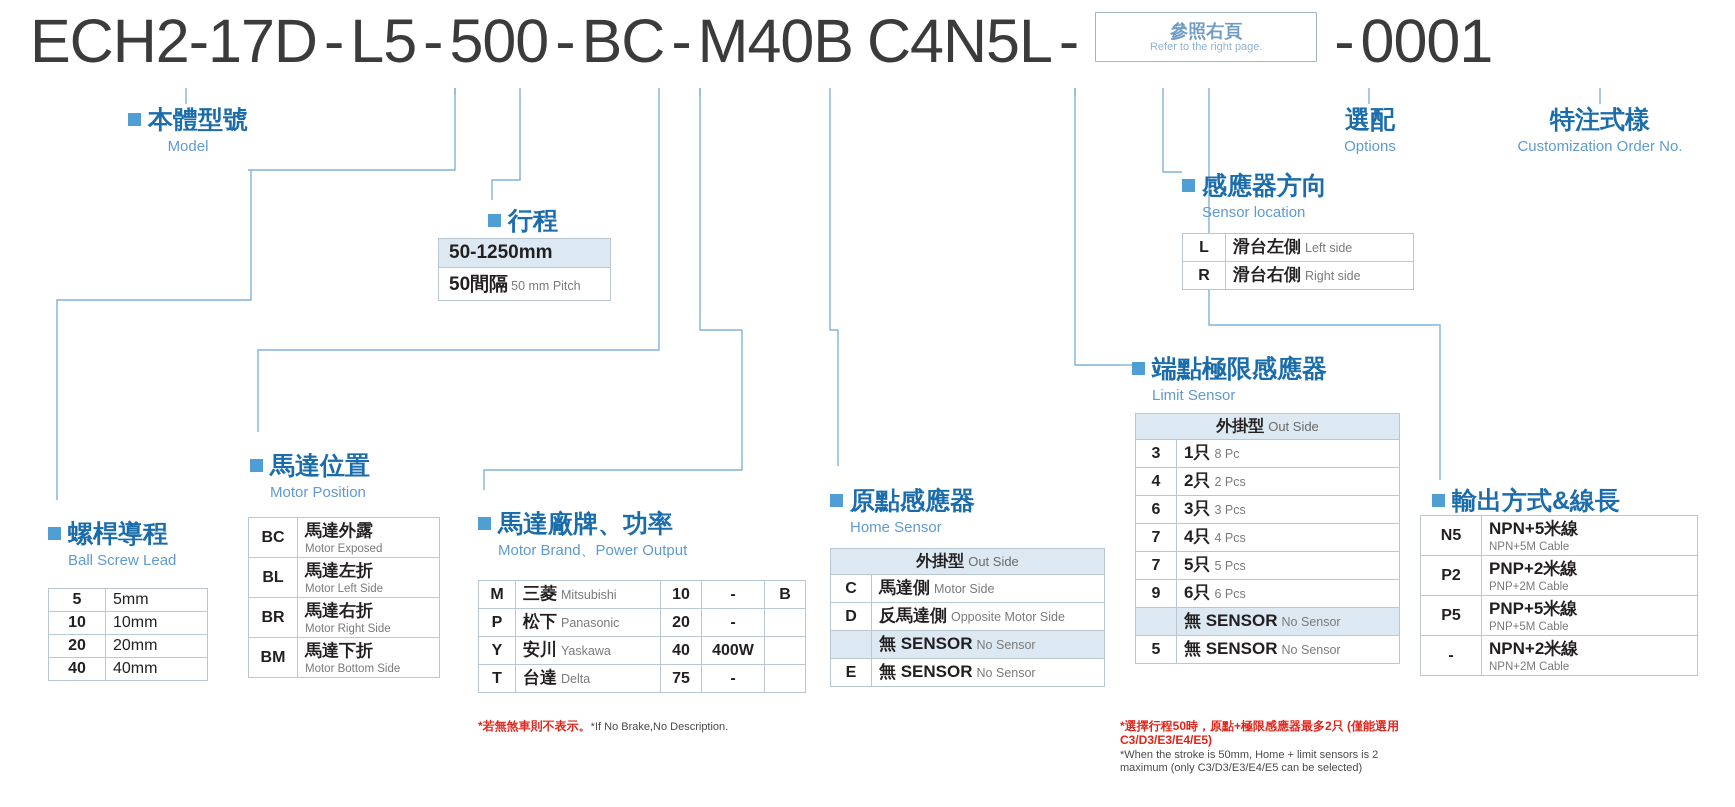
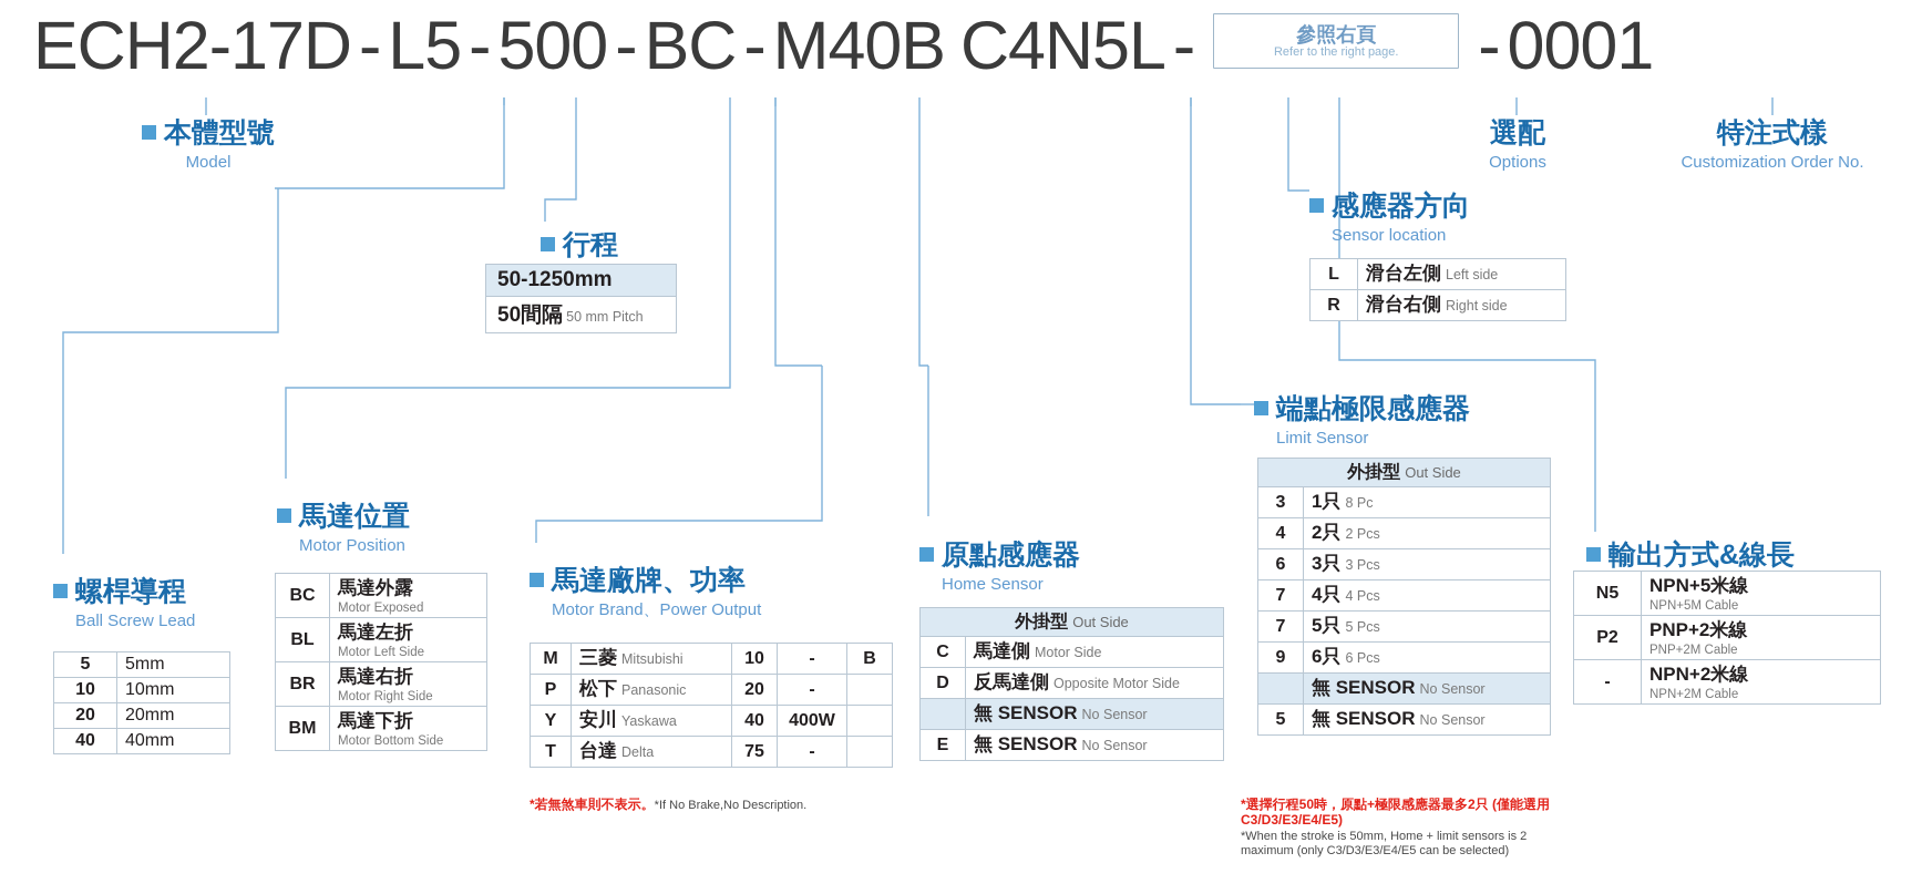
  ECH2-17D
  -
  L5
  -
  500
  -
  BC
  -
  M40B
  C4N5L
  -
  參照右頁
  Refer to the right page.
  -
  0001
  本體型號
  Model
  選配
  Options
  特注式樣
  Customization Order No.
  行程
  50-1250mm
  50間隔 50 mm Pitch
  感應器方向
  Sensor location
  L	滑台左側 Left side
  R	滑台右側 Right side
  端點極限感應器
  Limit Sensor
  外掛型 Out Side
  3	1只 8 Pc
  4	2只 2 Pcs
  6	3只 3 Pcs
  7	4只 4 Pcs
  7	5只 5 Pcs
  9	6只 6 Pcs
  	無 SENSOR No Sensor
  5	無 SENSOR No Sensor
  *選擇行程50時，原點+極限感應器最多2只 (僅能選用C3/D3/E3/E4/E5)
  *When the stroke is 50mm, Home + limit sensors is 2 maximum (only C3/D3/E3/E4/E5 can be selected)
  原點感應器
  Home Sensor
  外掛型 Out Side
  C	馬達側 Motor Side
  D	反馬達側 Opposite Motor Side
  	無 SENSOR No Sensor
  E	無 SENSOR No Sensor
  輸出方式&線長
  N5	NPN+5米線 NPN+5M Cable
  P2	PNP+2米線 PNP+2M Cable
- P5	PNP+5米線 PNP+5M Cable
  -	NPN+2米線 NPN+2M Cable
  馬達位置
  Motor Position
  BC	馬達外露 Motor Exposed
  BL	馬達左折 Motor Left Side
  BR	馬達右折 Motor Right Side
  BM	馬達下折 Motor Bottom Side
  馬達廠牌、功率
  Motor Brand、Power Output
  M	三菱 Mitsubishi	10	-	B
  P	松下 Panasonic	20	-
  Y	安川 Yaskawa	40	400W
  T	台達 Delta	75	-
  *若無煞車則不表示。*If No Brake,No Description.
  螺桿導程
  Ball Screw Lead
  5	5mm
  10	10mm
  20	20mm
  40	40mm
